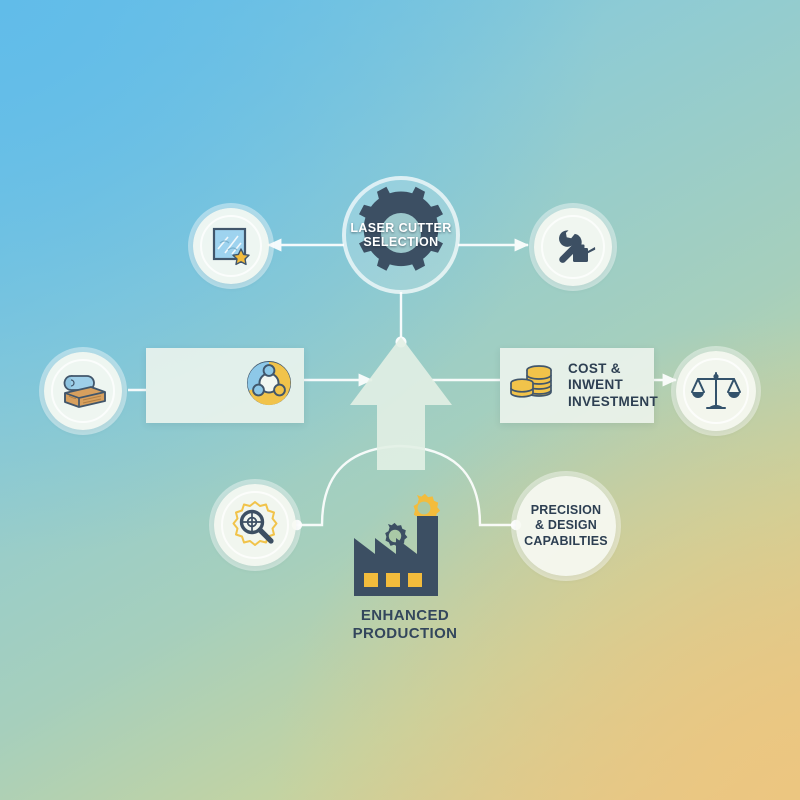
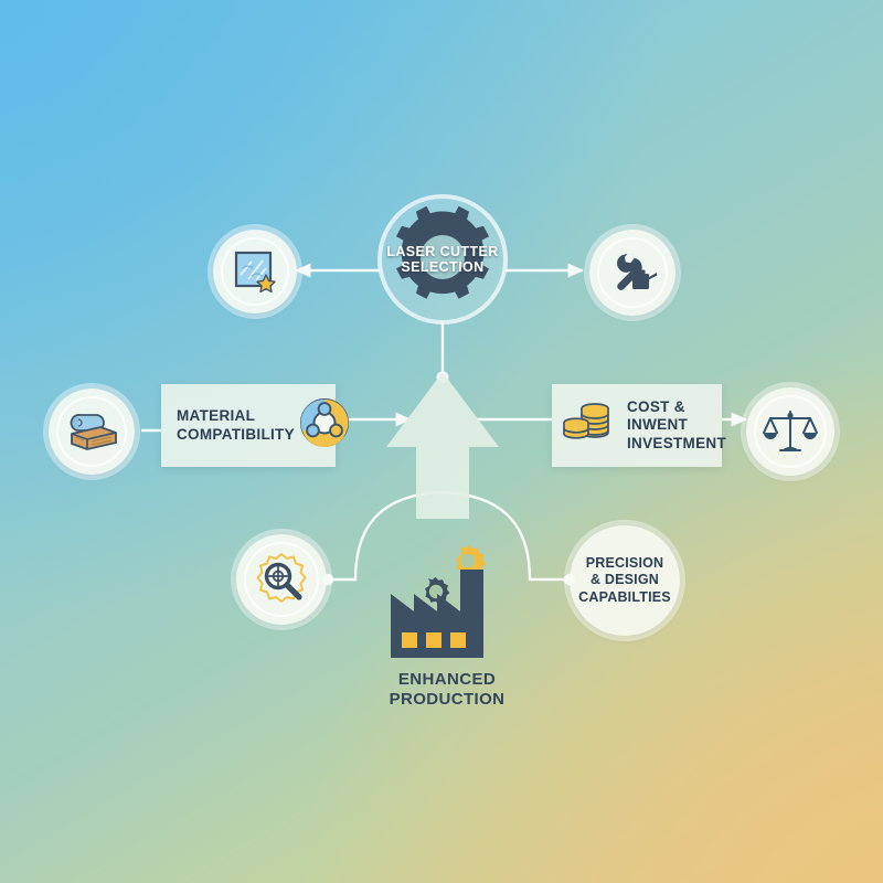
+ MATERIAL
+ COMPATIBILITY
  COST & INWENT
  INVESTMENT
  PRECISION
  & DESIGN
  CAPABILTIES
  ENHANCED
  PRODUCTION
  LASER CUTTER
  SELECTION
